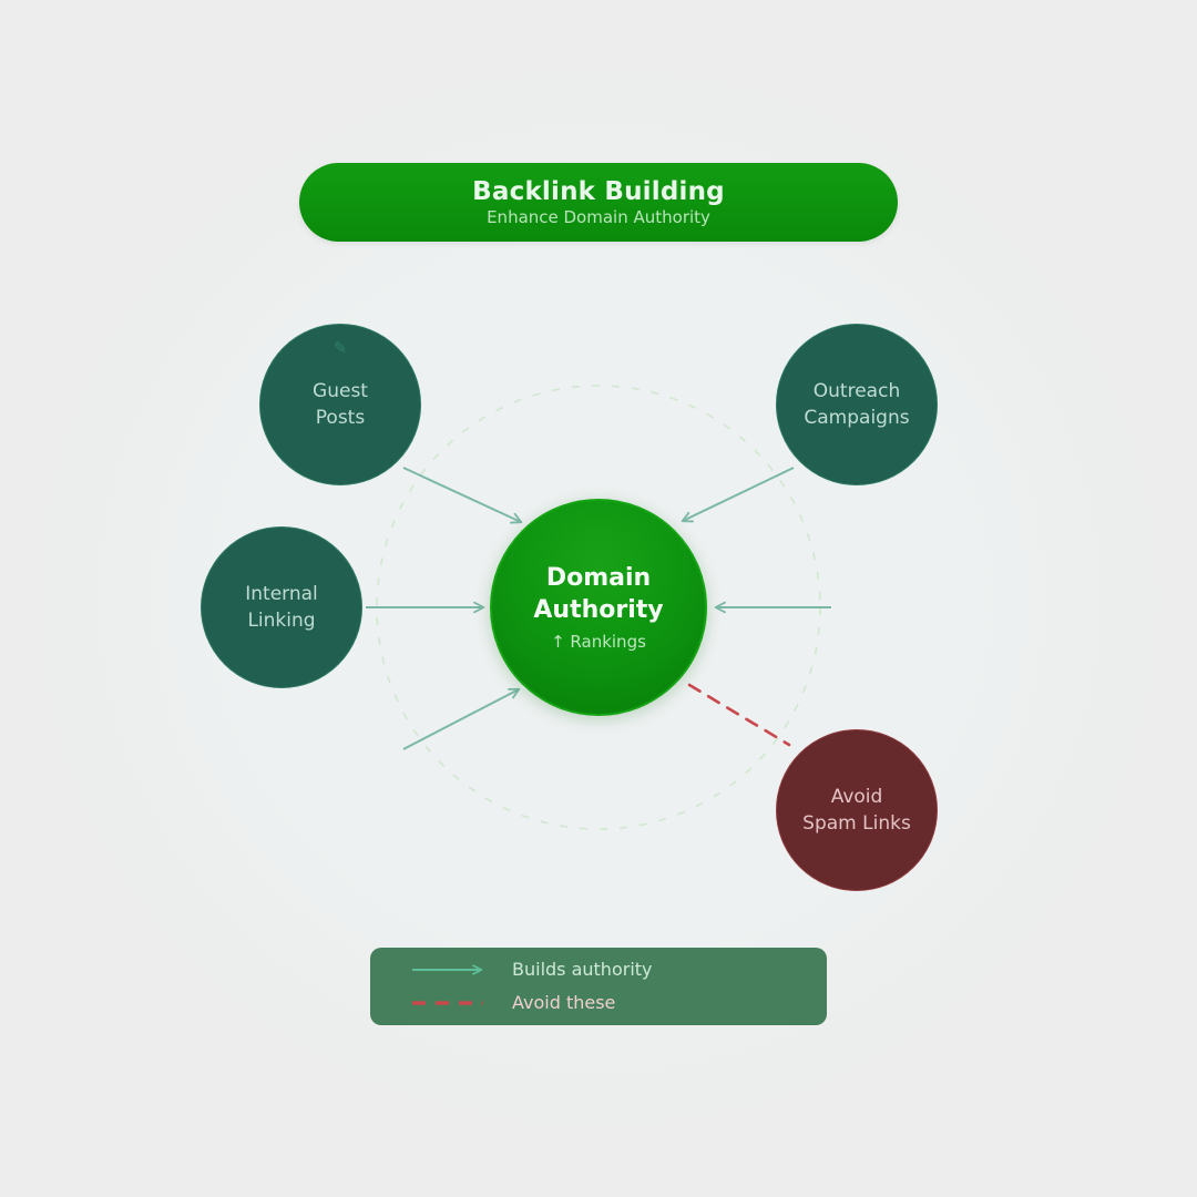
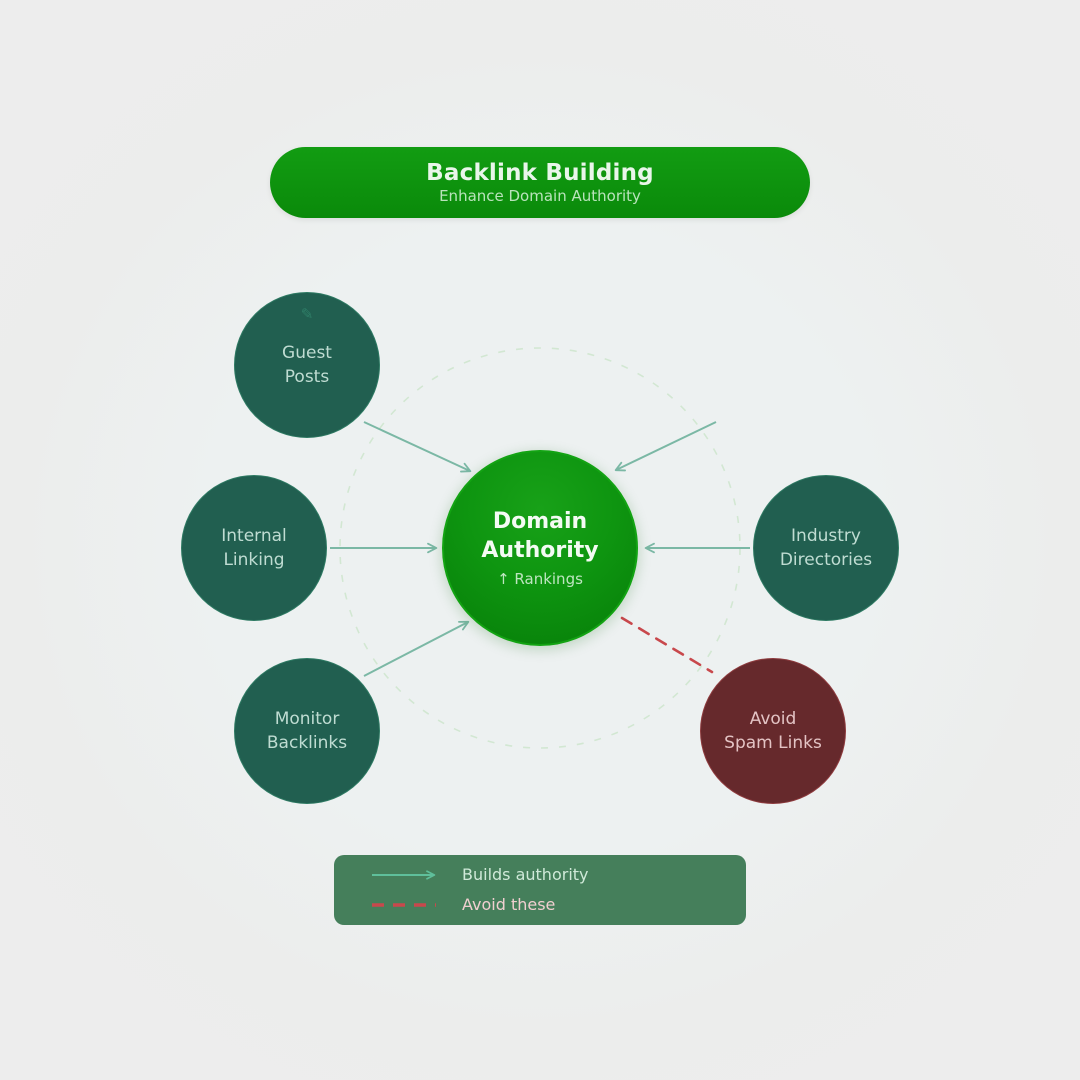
  Backlink Building
  Enhance Domain Authority
  ✎
  Guest
  Posts
- Outreach
- Campaigns
  Internal
  Linking
+ Industry
+ Directories
+ Monitor
+ Backlinks
  Avoid
  Spam Links
  Domain
  Authority
  ↑ Rankings
  Builds authority
  Avoid these
